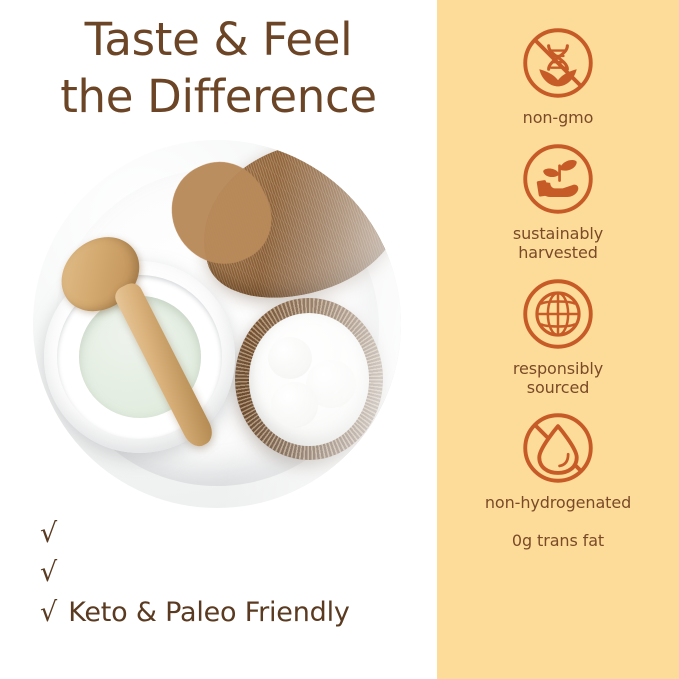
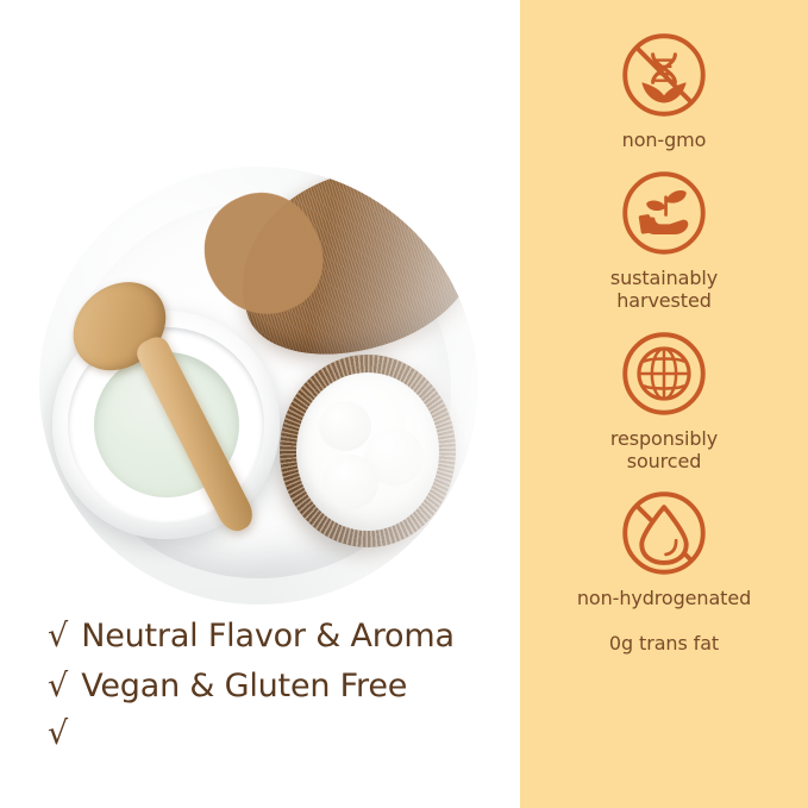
- Taste & Feel
- the Difference
  √
+ Neutral Flavor & Aroma
  √
+ Vegan & Gluten Free
  √
- Keto & Paleo Friendly
  non-gmo
  sustainably
  harvested
  responsibly
  sourced
  non-hydrogenated
  0g trans fat
